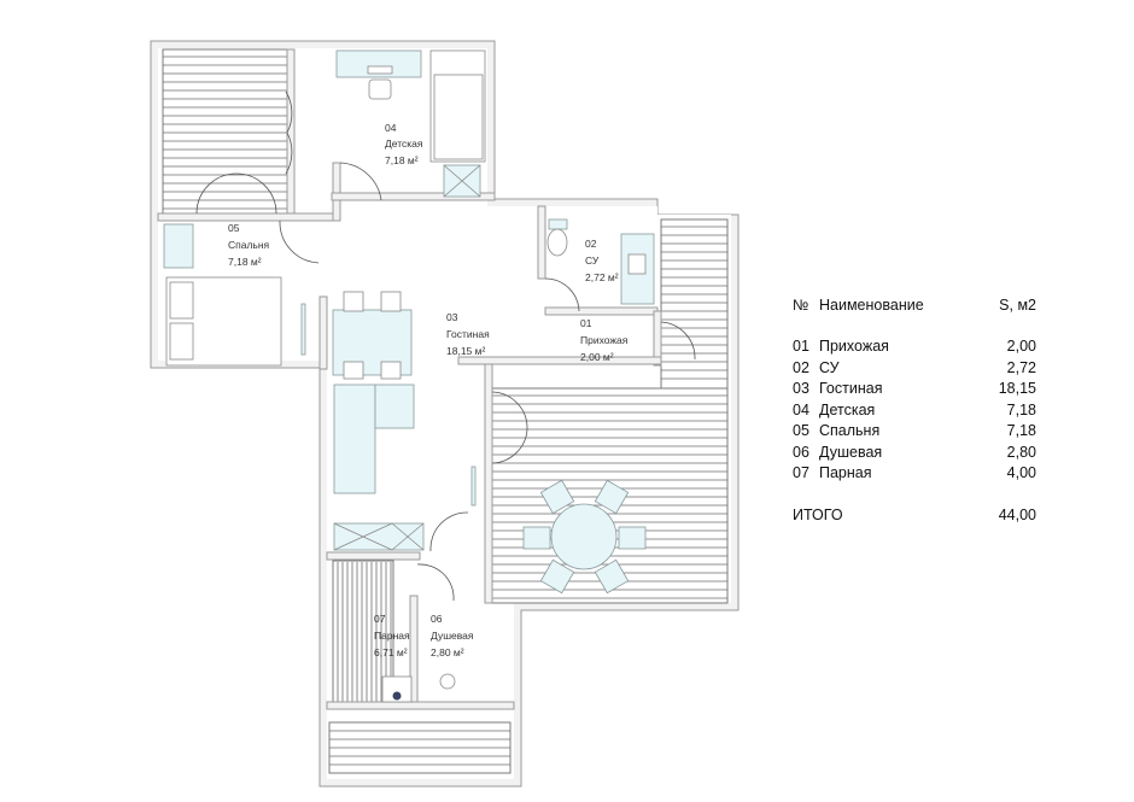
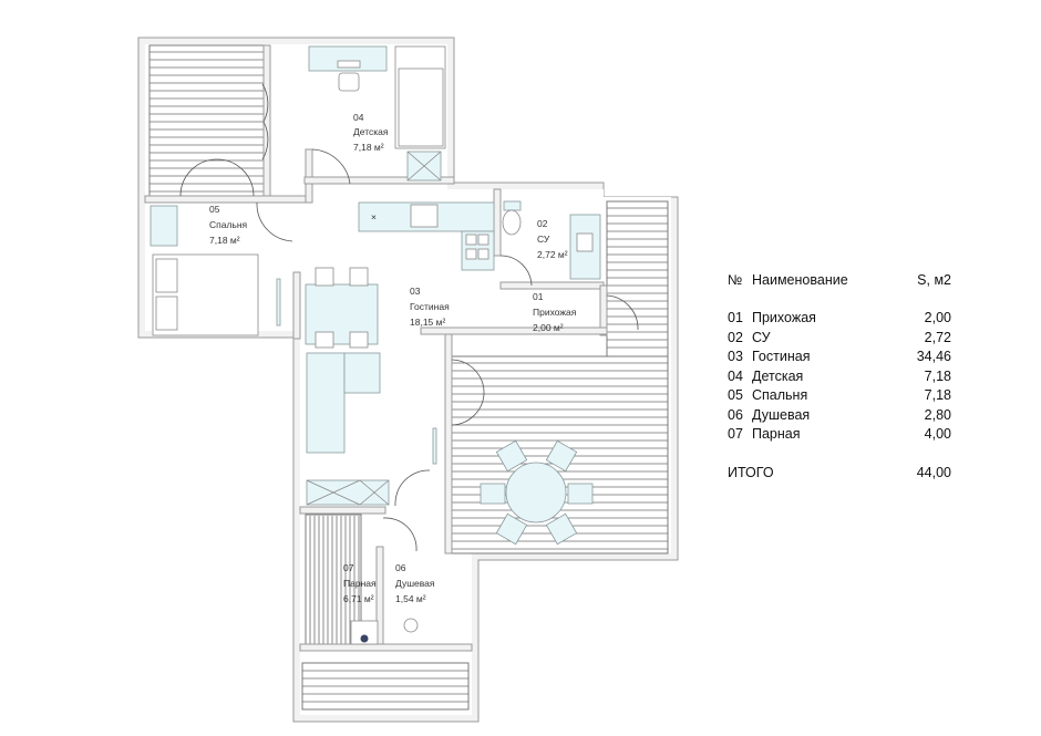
+ ×
  04
  Детская
  7,18 м²
  05
  Спальня
  7,18 м²
  03
  Гостиная
  18,15 м²
  02
  СУ
  2,72 м²
  01
  Прихожая
  2,00 м²
  07
  Парная
  6,71 м²
  06
  Душевая
- 2,80 м²
+ 1,54 м²
  №
  Наименование
  S, м2
  01
  Прихожая
  2,00
  02
  СУ
  2,72
  03
  Гостиная
- 18,15
+ 34,46
  04
  Детская
  7,18
  05
  Спальня
  7,18
  06
  Душевая
  2,80
  07
  Парная
  4,00
  ИТОГО
  44,00
